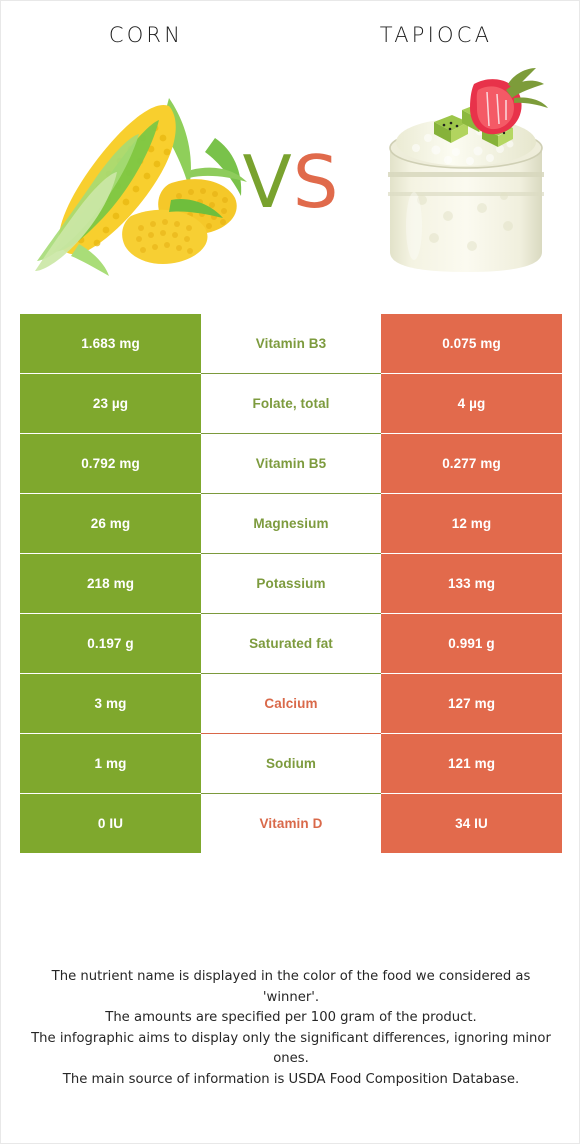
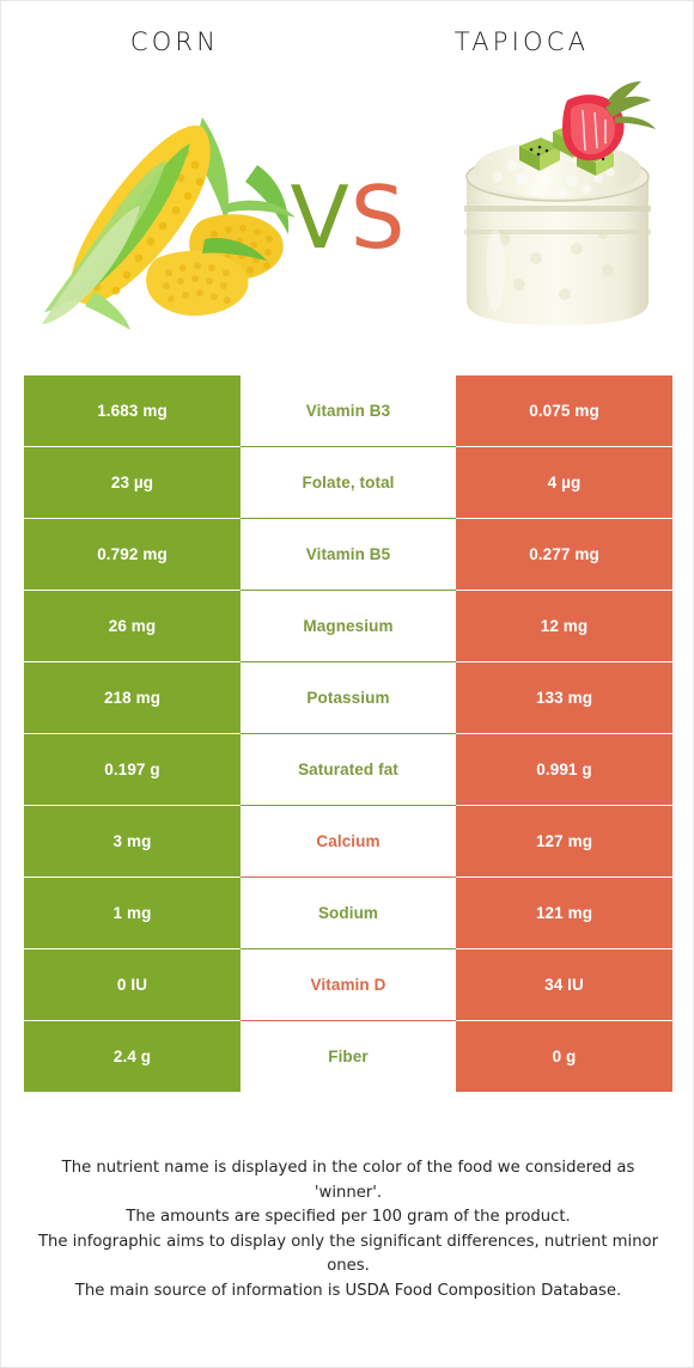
  CORN
  TAPIOCA
  VS
  1.683 mg
  Vitamin B3
  0.075 mg
  23 µg
  Folate, total
  4 µg
  0.792 mg
  Vitamin B5
  0.277 mg
  26 mg
  Magnesium
  12 mg
  218 mg
  Potassium
  133 mg
  0.197 g
  Saturated fat
  0.991 g
  3 mg
  Calcium
  127 mg
  1 mg
  Sodium
  121 mg
  0 IU
  Vitamin D
  34 IU
+ 2.4 g
+ Fiber
+ 0 g
  The nutrient name is displayed in the color of the food we considered as 'winner'.
  The amounts are specified per 100 gram of the product.
- The infographic aims to display only the significant differences, ignoring minor ones.
+ The infographic aims to display only the significant differences, nutrient minor ones.
  The main source of information is USDA Food Composition Database.
